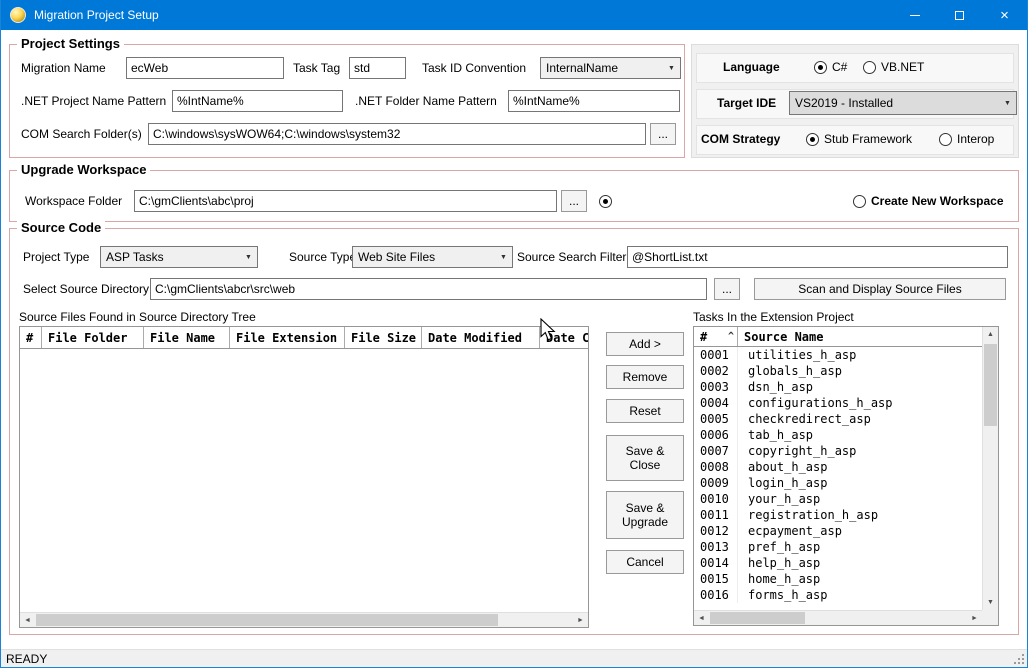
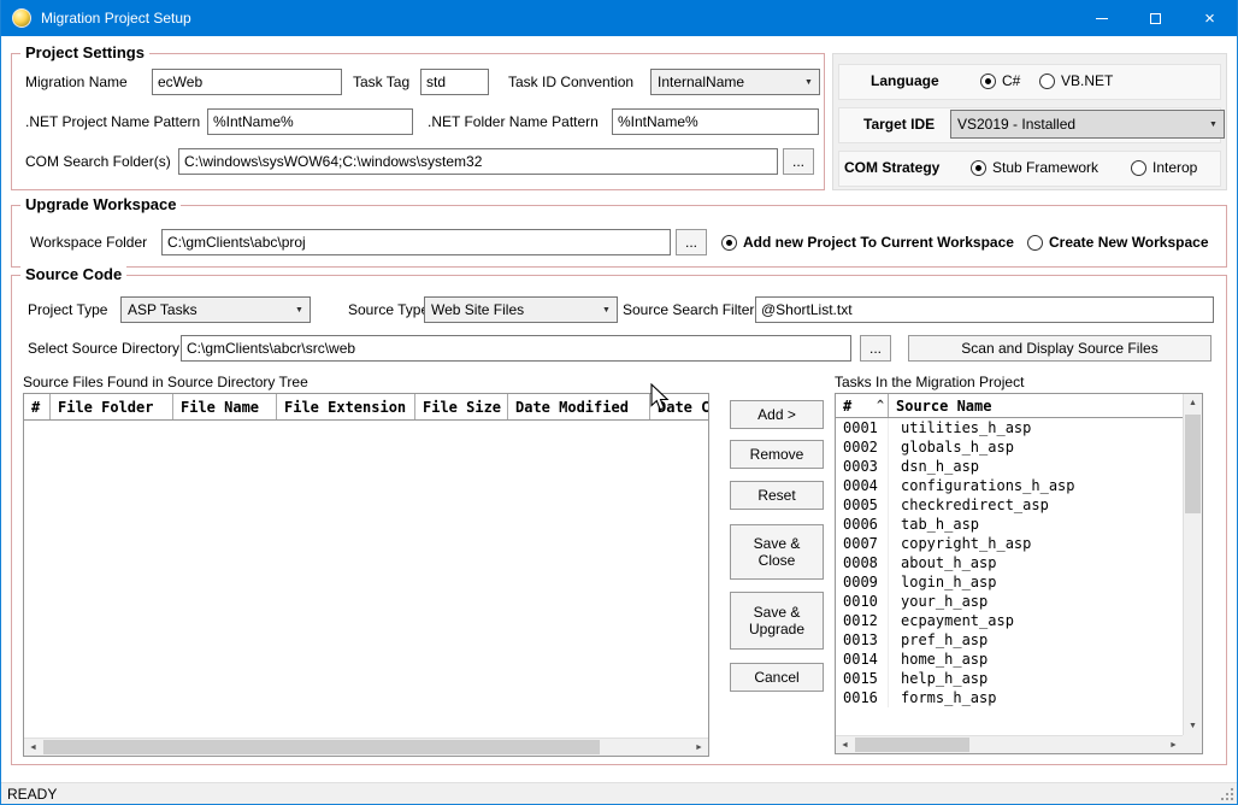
  Migration Project Setup
  ×
  Project Settings
  Migration Name
  ecWeb
  Task Tag
  std
  Task ID Convention
  InternalName
  .NET Project Name Pattern
  %IntName%
  .NET Folder Name Pattern
  %IntName%
  COM Search Folder(s)
  C:\windows\sysWOW64;C:\windows\system32
  ...
  Language
  C#
  VB.NET
  Target IDE
  VS2019 - Installed
  COM Strategy
  Stub Framework
  Interop
  Upgrade Workspace
  Workspace Folder
  C:\gmClients\abc\proj
  ...
+ Add new Project To Current Workspace
  Create New Workspace
  Source Code
  Project Type
  ASP Tasks
  Source Typ
  Web Site Files
  Source Search Filter
  @ShortList.txt
  Select Source Directory
  C:\gmClients\abcr\src\web
  ...
  Scan and Display Source Files
  Source Files Found in Source Directory Tree
- Tasks In the Extension Project
+ Tasks In the Migration Project
  #
  File Folder
  File Name
  File Extension
  File Size
  Date Modified
  ate C
  Add >
  Remove
  Reset
  Save & Close
  Save & Upgrade
  Cancel
  #
  ^
  Source Name
  0001
  utilities_h_asp
  0002
  globals_h_asp
  0003
  dsn_h_asp
  0004
  configurations_h_asp
  0005
  checkredirect_asp
  0006
  tab_h_asp
  0007
  copyright_h_asp
  0008
  about_h_asp
  0009
  login_h_asp
  0010
  your_h_asp
- 0011
- registration_h_asp
  0012
  ecpayment_asp
  0013
  pref_h_asp
  0014
- help_h_asp
+ home_h_asp
  0015
- home_h_asp
+ help_h_asp
  0016
  forms_h_asp
  READY
